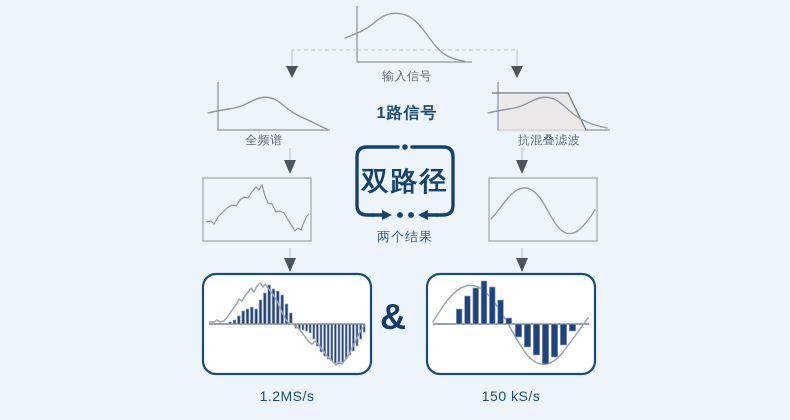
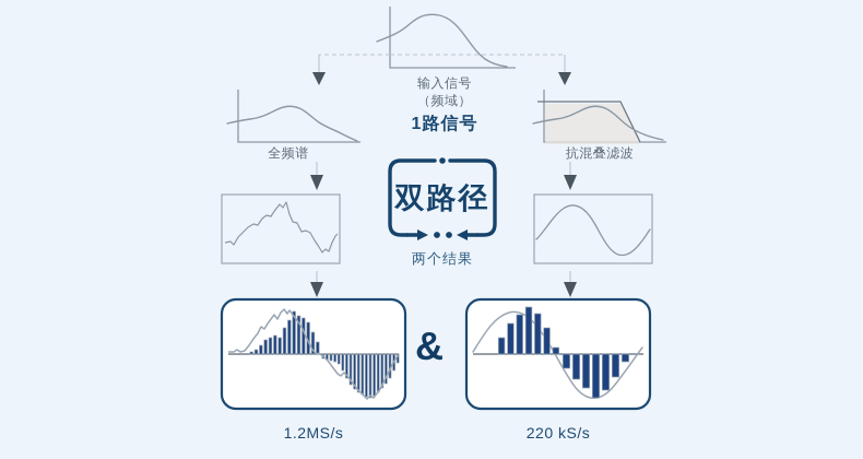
  输入信号
+ （频域）
  1路信号
  全频谱
  抗混叠滤波
  双路径
  两个结果
  &
  1.2MS/s
- 150 kS/s
+ 220 kS/s
